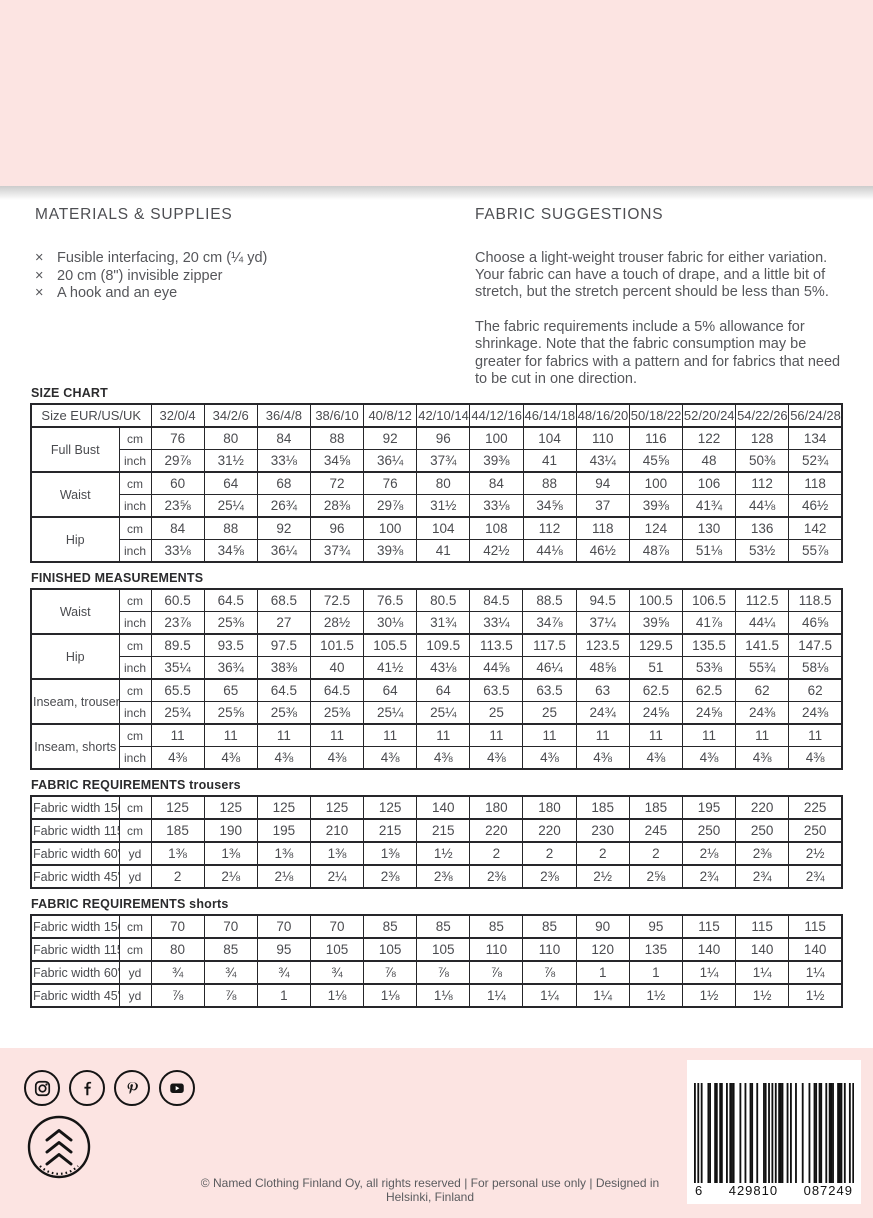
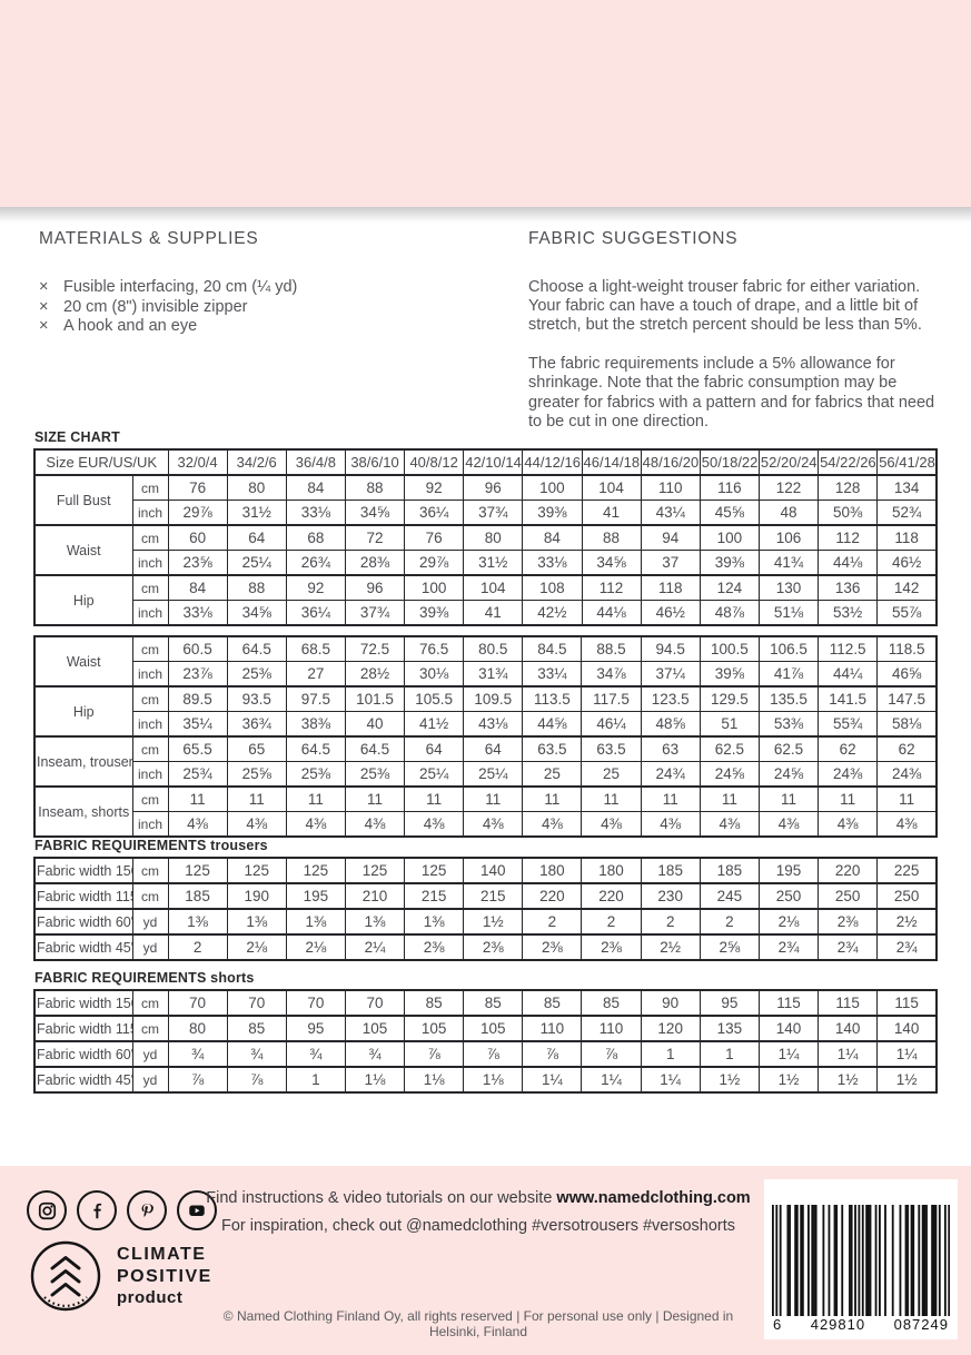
  MATERIALS & SUPPLIES
  ×
  Fusible interfacing, 20 cm (¼ yd)
  ×
  20 cm (8") invisible zipper
  ×
  A hook and an eye
  FABRIC SUGGESTIONS
  Choose a light-weight trouser fabric for either variation. Your fabric can have a touch of drape, and a little bit of stretch, but the stretch percent should be less than 5%.
  The fabric requirements include a 5% allowance for shrinkage. Note that the fabric consumption may be greater for fabrics with a pattern and for fabrics that need to be cut in one direction.
  SIZE CHART
- Size EUR/US/UK	32/0/4	34/2/6	36/4/8	38/6/10	40/8/12	42/10/14	44/12/16	46/14/18	48/16/20	50/18/22	52/20/24	54/22/26	56/24/28
+ Size EUR/US/UK	32/0/4	34/2/6	36/4/8	38/6/10	40/8/12	42/10/14	44/12/16	46/14/18	48/16/20	50/18/22	52/20/24	54/22/26	56/41/28
  Full Bust	cm	76	80	84	88	92	96	100	104	110	116	122	128	134
  inch	29⅞	31½	33⅛	34⅝	36¼	37¾	39⅜	41	43¼	45⅝	48	50⅜	52¾
  Waist	cm	60	64	68	72	76	80	84	88	94	100	106	112	118
  inch	23⅝	25¼	26¾	28⅜	29⅞	31½	33⅛	34⅝	37	39⅜	41¾	44⅛	46½
  Hip	cm	84	88	92	96	100	104	108	112	118	124	130	136	142
  inch	33⅛	34⅝	36¼	37¾	39⅜	41	42½	44⅛	46½	48⅞	51⅛	53½	55⅞
- FINISHED MEASUREMENTS
  Waist	cm	60.5	64.5	68.5	72.5	76.5	80.5	84.5	88.5	94.5	100.5	106.5	112.5	118.5
  inch	23⅞	25⅜	27	28½	30⅛	31¾	33¼	34⅞	37¼	39⅝	41⅞	44¼	46⅝
  Hip	cm	89.5	93.5	97.5	101.5	105.5	109.5	113.5	117.5	123.5	129.5	135.5	141.5	147.5
  inch	35¼	36¾	38⅜	40	41½	43⅛	44⅝	46¼	48⅝	51	53⅜	55¾	58⅛
  Inseam, trouser	cm	65.5	65	64.5	64.5	64	64	63.5	63.5	63	62.5	62.5	62	62
  inch	25¾	25⅝	25⅜	25⅜	25¼	25¼	25	25	24¾	24⅝	24⅝	24⅜	24⅜
  Inseam, shorts	cm	11	11	11	11	11	11	11	11	11	11	11	11	11
  inch	4⅜	4⅜	4⅜	4⅜	4⅜	4⅜	4⅜	4⅜	4⅜	4⅜	4⅜	4⅜	4⅜
  FABRIC REQUIREMENTS trousers
  Fabric width 15	cm	125	125	125	125	125	140	180	180	185	185	195	220	225
  Fabric width 11	cm	185	190	195	210	215	215	220	220	230	245	250	250	250
  Fabric width 60	yd	1⅜	1⅜	1⅜	1⅜	1⅜	1½	2	2	2	2	2⅛	2⅜	2½
  Fabric width 45	yd	2	2⅛	2⅛	2¼	2⅜	2⅜	2⅜	2⅜	2½	2⅝	2¾	2¾	2¾
  FABRIC REQUIREMENTS shorts
  Fabric width 15	cm	70	70	70	70	85	85	85	85	90	95	115	115	115
  Fabric width 11	cm	80	85	95	105	105	105	110	110	120	135	140	140	140
  Fabric width 60	yd	¾	¾	¾	¾	⅞	⅞	⅞	⅞	1	1	1¼	1¼	1¼
  Fabric width 45	yd	⅞	⅞	1	1⅛	1⅛	1⅛	1¼	1¼	1¼	1½	1½	1½	1½
+ Find instructions & video tutorials on our website www.namedclothing.com
+ For inspiration, check out @namedclothing #versotrousers #versoshorts
+ CLIMATE
+ POSITIVE
+ product
  © Named Clothing Finland Oy, all rights reserved | For personal use only | Designed in Helsinki, Finland
  6
  429810
  087249
